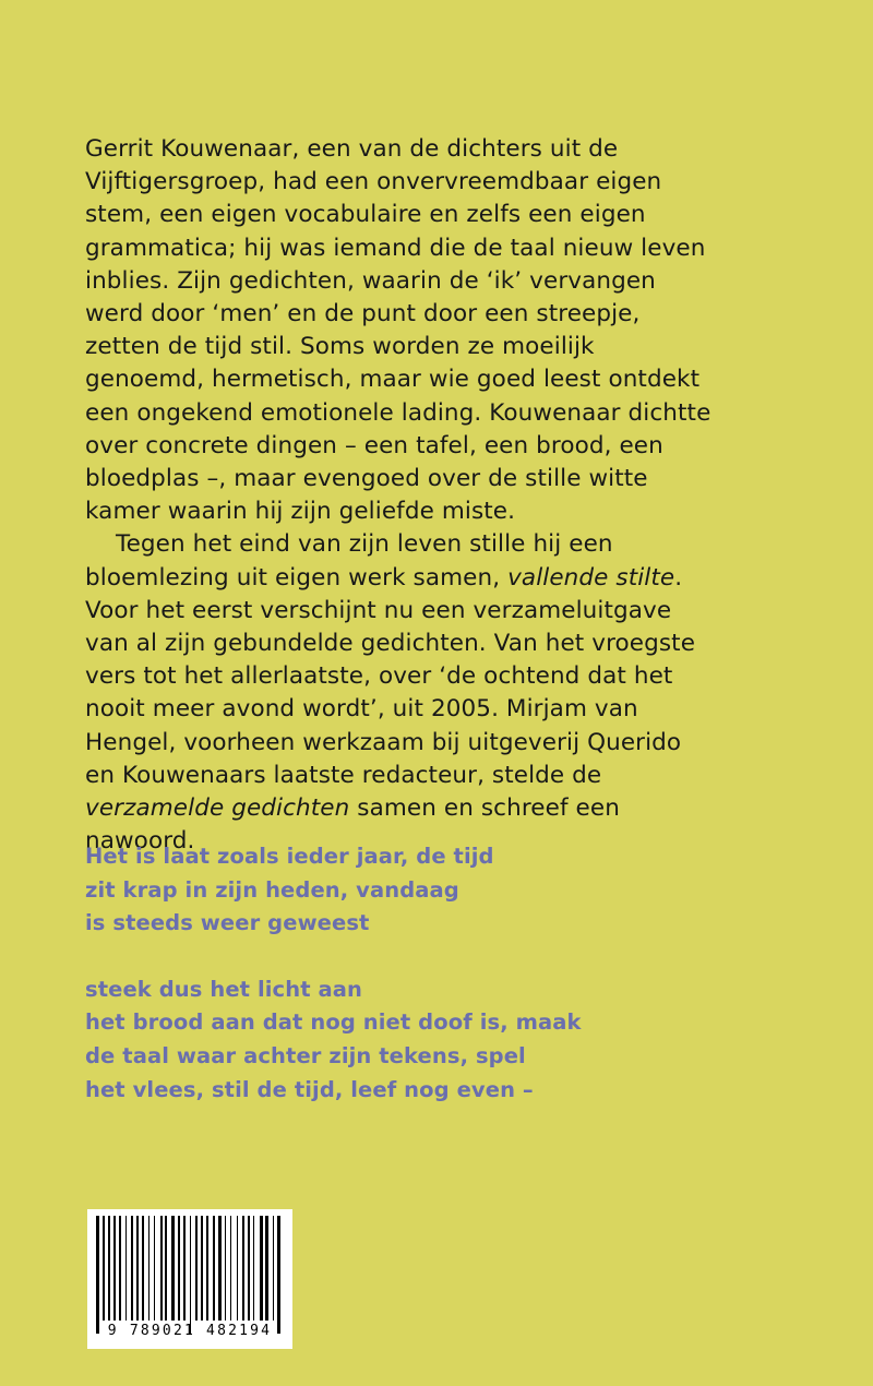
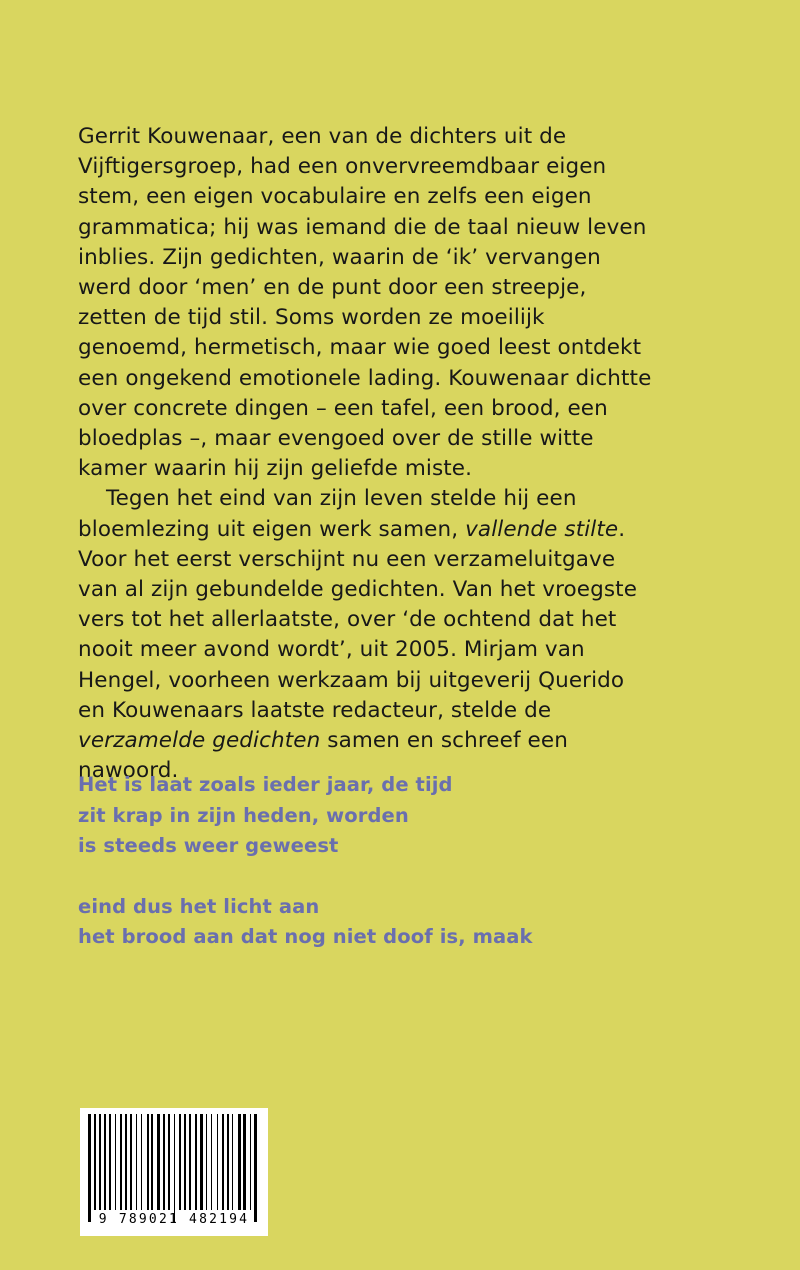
  Gerrit Kouwenaar, een van de dichters uit de Vijftigersgroep, had een onvervreemdbaar eigen stem, een eigen vocabulaire en zelfs een eigen grammatica; hij was iemand die de taal nieuw leven inblies. Zijn gedichten, waarin de ‘ik’ vervangen werd door ‘men’ en de punt door een streepje, zetten de tijd stil. Soms worden ze moeilijk genoemd, hermetisch, maar wie goed leest ontdekt een ongekend emotionele lading. Kouwenaar dichtte over concrete dingen – een tafel, een brood, een bloedplas –, maar evengoed over de stille witte kamer waarin hij zijn geliefde miste.
- Tegen het eind van zijn leven stille hij een bloemlezing uit eigen werk samen, vallende stilte. Voor het eerst verschijnt nu een verzameluitgave van al zijn gebundelde gedichten. Van het vroegste vers tot het allerlaatste, over ‘de ochtend dat het nooit meer avond wordt’, uit 2005. Mirjam van Hengel, voorheen werkzaam bij uitgeverij Querido en Kouwenaars laatste redacteur, stelde de verzamelde gedichten samen en schreef een nawoord.
+ Tegen het eind van zijn leven stelde hij een bloemlezing uit eigen werk samen, vallende stilte. Voor het eerst verschijnt nu een verzameluitgave van al zijn gebundelde gedichten. Van het vroegste vers tot het allerlaatste, over ‘de ochtend dat het nooit meer avond wordt’, uit 2005. Mirjam van Hengel, voorheen werkzaam bij uitgeverij Querido en Kouwenaars laatste redacteur, stelde de verzamelde gedichten samen en schreef een nawoord.
  Het is laat zoals ieder jaar, de tijd
- zit krap in zijn heden, vandaag
+ zit krap in zijn heden, worden
  is steeds weer geweest
- steek dus het licht aan
+ eind dus het licht aan
  het brood aan dat nog niet doof is, maak
- de taal waar achter zijn tekens, spel
- het vlees, stil de tijd, leef nog even –
  9 789021 482194
